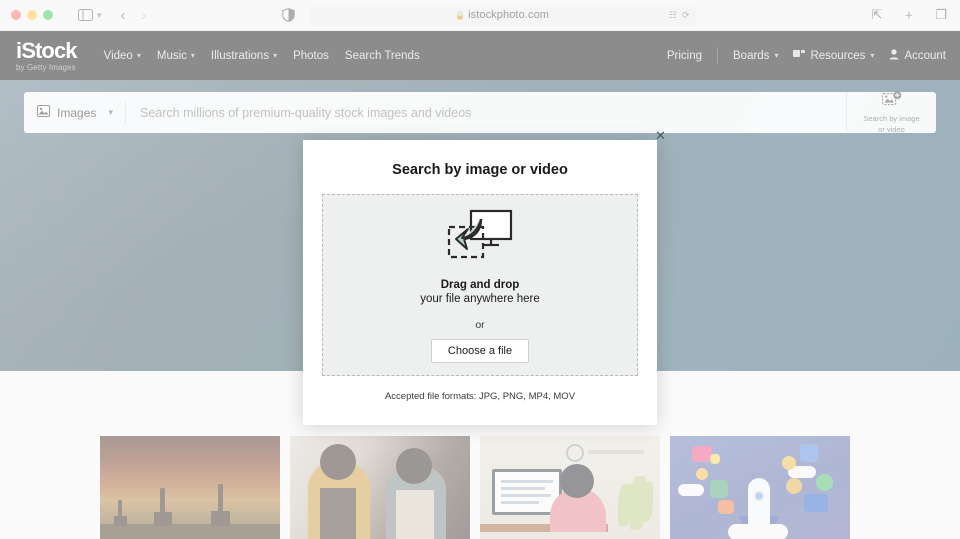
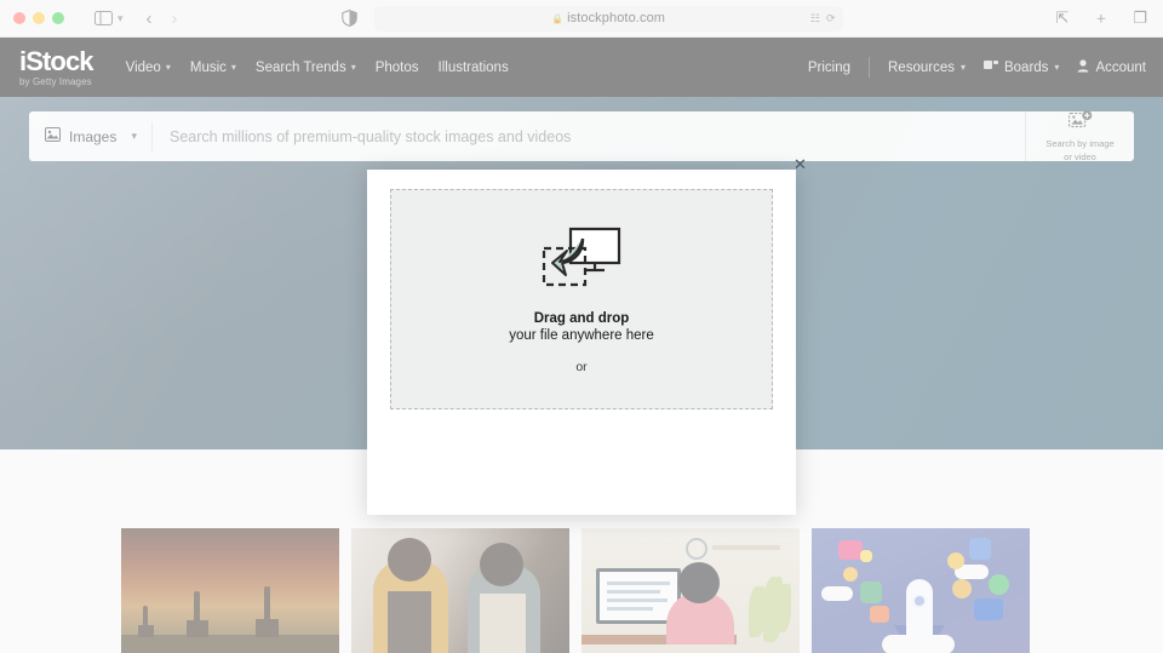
  ▾
  ‹
  🔒
  istockphoto.com
  ☷
  ⟳
  ⇱
  ＋
  ❐
  iStock
  by Getty Images
  Video
  ▾
  Music
  ▾
- Illustrations
+ Search Trends
  ▾
  Photos
- Search Trends
+ Illustrations
  Pricing
- Boards
+ Resources
  ▾
- Resources
+ Boards
  ▾
  Account
  Images
  ▾
  Search millions of premium-quality stock images and videos
  Search by image
  or video
  ✕
- Search by image or video
  Drag and drop
  your file anywhere here
  or
- Choose a file
- Accepted file formats: JPG, PNG, MP4, MOV
